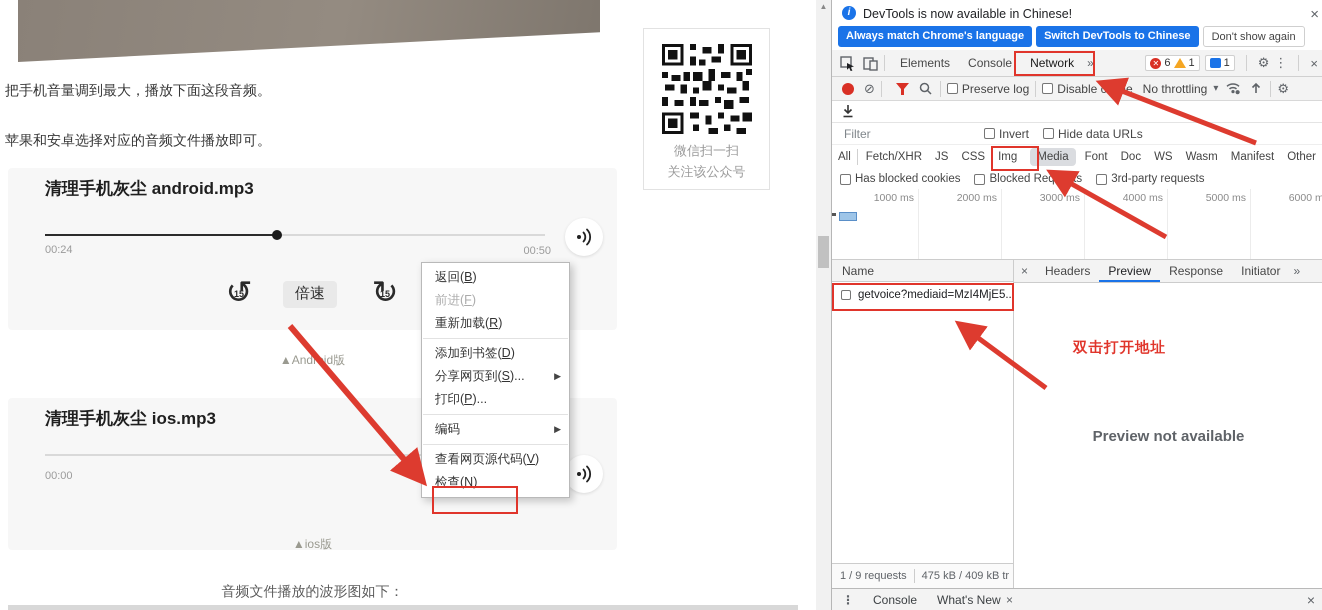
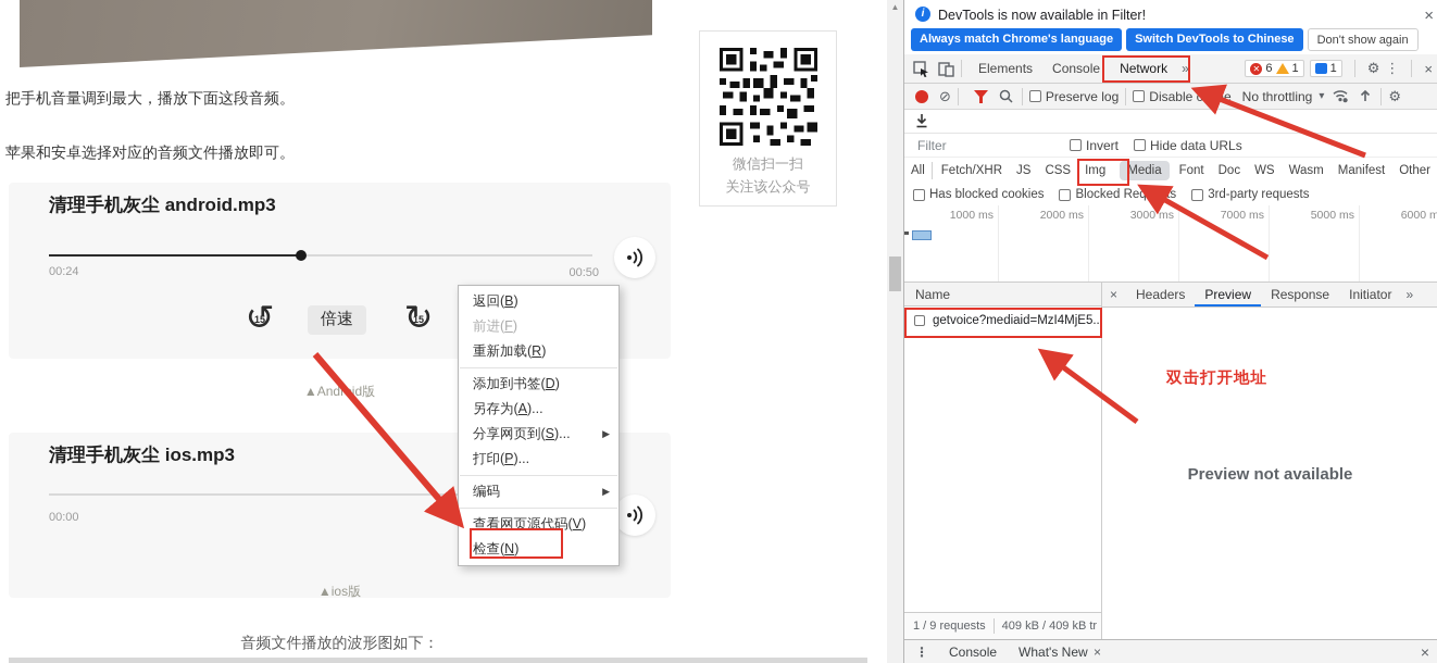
  把手机音量调到最大，播放下面这段音频。
  苹果和安卓选择对应的音频文件播放即可。
  清理手机灰尘 android.mp3
  00:24
  00:50
  ↺
  15
  倍速
  ↻
  15
  ▲Andrid版
  清理手机灰尘 ios.mp3
  00:00
  ▲ios版
  音频文件播放的波形图如下：
  微信扫一扫
  关注该公众号
  ▲
  i
- DevTools is now available in Chinese!
+ DevTools is now available in Filter!
  ×
  Always match Chrome's language
  Switch DevTools to Chinese
  Don't show again
  Elements
  Console
  Network
  »
  ✕
  6
  1
  1
  ⚙
  ⋮
  ×
  ⊘
  Preserve log
  Disable che
  No throttling
  ▾
  ⚙
  Filter
  Invert
  Hide data URLs
  All
  Fetch/XHR
  JS
  CSS
  Img
  Media
  Font
  Doc
  WS
  Wasm
  Manifest
  Other
  Has blocked cookies
  Blocked Reqsts
  3rd-party requests
  1000 ms
  2000 ms
  3000 ms
- 4000 ms
+ 7000 ms
  5000 ms
  6000 m
  Name
  getvoice?mediaid=MzI4MjE5..
  ×
  Headers
  Preview
  Response
  Initiator
  »
  双击打开地址
  Preview not available
  1 / 9 requests
- 475 kB / 409 kB tr
+ 409 kB / 409 kB tr
  ⋮
  Console
  What's New ×
  ×
  返回(B)
  前进(F)
  重新加载(R)
  添加到书签(D)
+ 另存为(A)...
  分享网页到(S)...
  ▶
  打印(P)...
  编码
  ▶
  查看网页源代码(V)
  检查(N)
